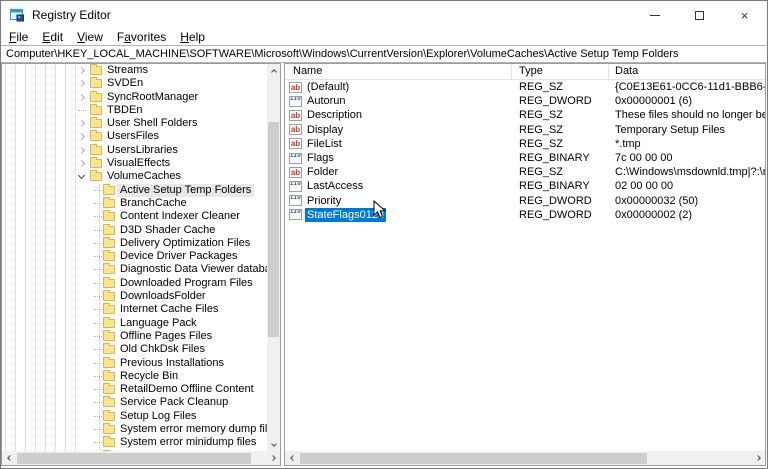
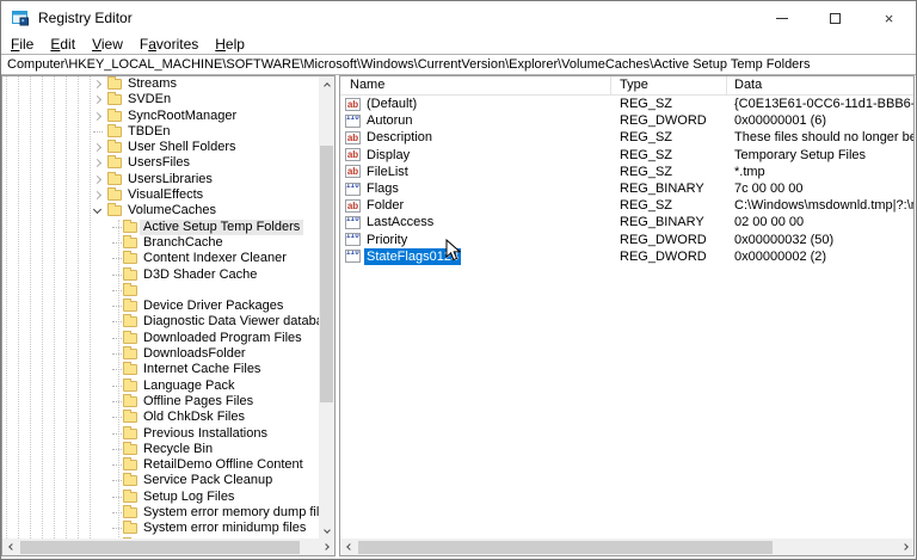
  Registry Editor
  ×
  File
  Edit
  View
  Favorites
  Help
  Computer\HKEY_LOCAL_MACHINE\SOFTWARE\Microsoft\Windows\CurrentVersion\Explorer\VolumeCaches\Active Setup Temp Folders
  Streams
  SVDEn
  SyncRootManager
  TBDEn
  User Shell Folders
  UsersFiles
  UsersLibraries
  VisualEffects
  VolumeCaches
  Active Setup Temp Folders
  BranchCache
  Content Indexer Cleaner
  D3D Shader Cache
- Delivery Optimization Files
  Device Driver Packages
  Diagnostic Data Viewer datab
  Downloaded Program Files
  DownloadsFolder
  Internet Cache Files
  Language Pack
  Offline Pages Files
  Old ChkDsk Files
  Previous Installations
  Recycle Bin
  RetailDemo Offline Content
  Service Pack Cleanup
  Setup Log Files
  System error memory dump fi
  System error minidump files
  Name
  Type
  Data
  ab
  (Default)
  REG_SZ
  {C0E13E61-0CC6-11d1-BBB6-
  Autorun
  REG_DWORD
  0x00000001 (6)
  ab
  Description
  REG_SZ
  These files should no longer be
  ab
  Display
  REG_SZ
  Temporary Setup Files
  ab
  FileList
  REG_SZ
  *.tmp
  Flags
  REG_BINARY
  7c 00 00 00
  ab
  Folder
  REG_SZ
  C:\Windows\msdownld.tmp|?:\
  LastAccess
  REG_BINARY
  02 00 00 00
  Priority
  REG_DWORD
  0x00000032 (50)
  StateFlags01
  REG_DWORD
  0x00000002 (2)
